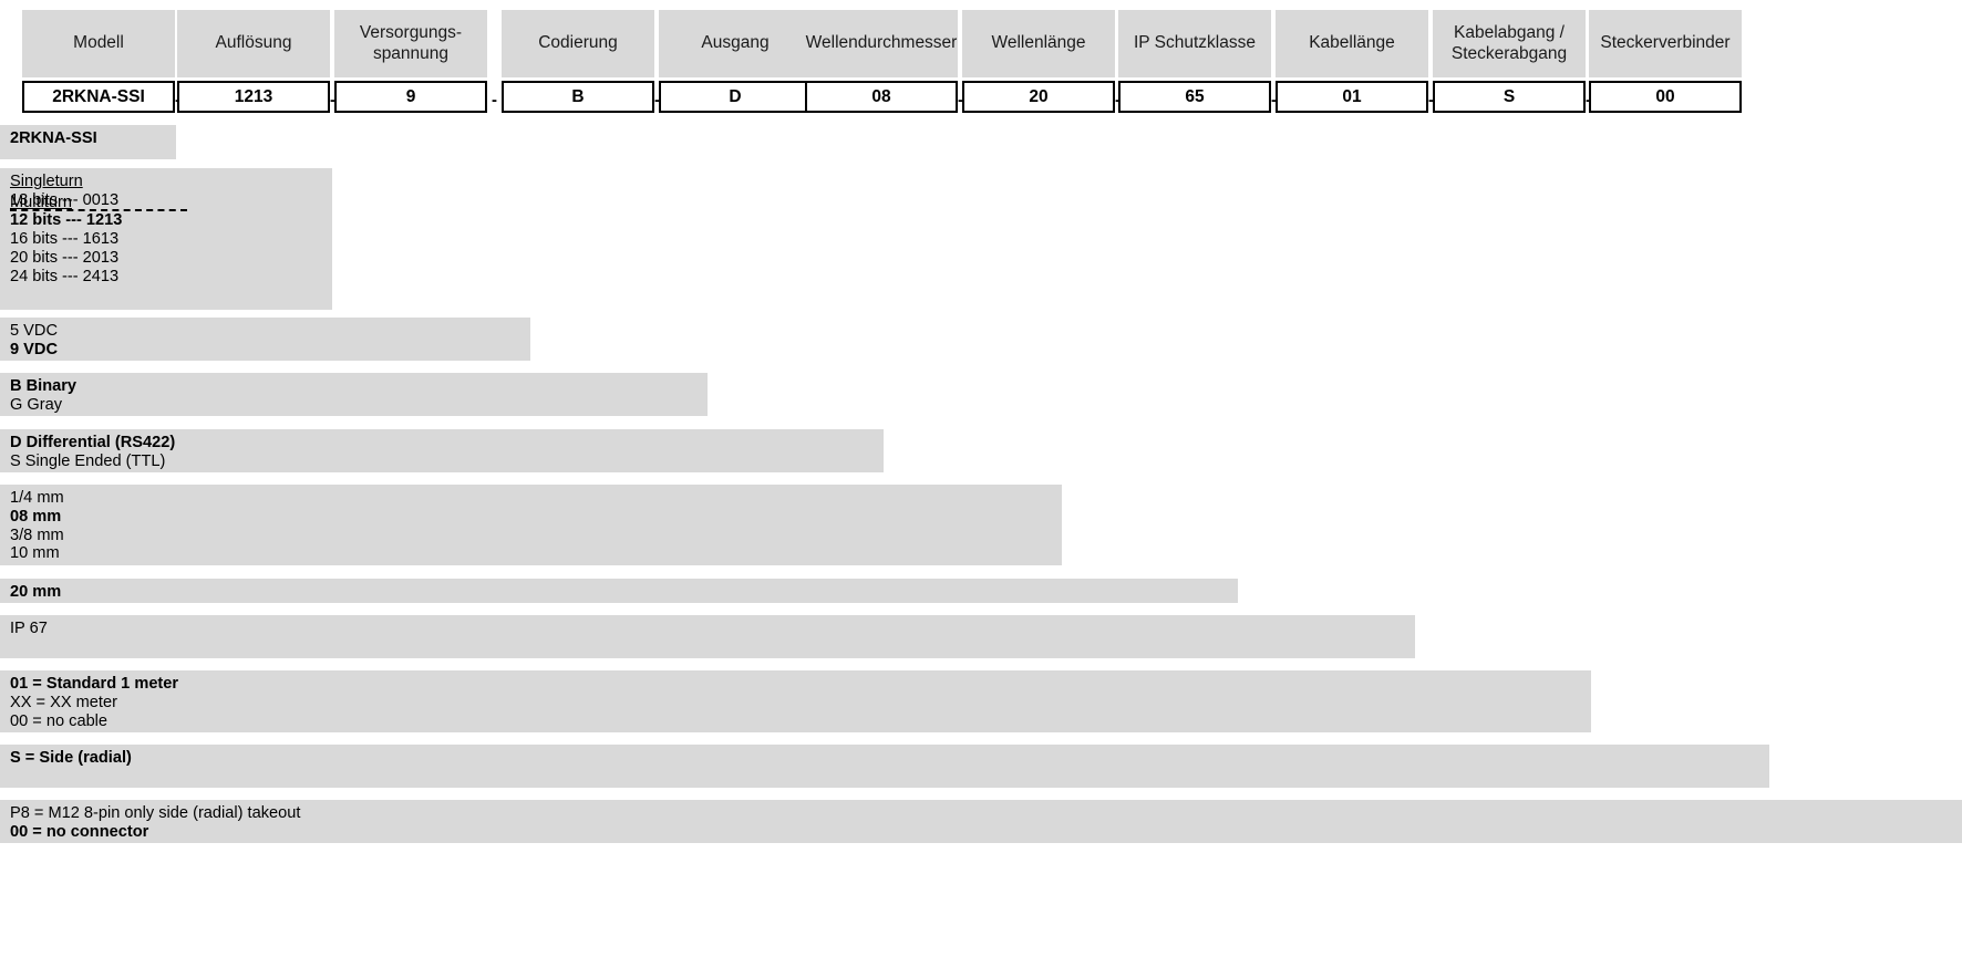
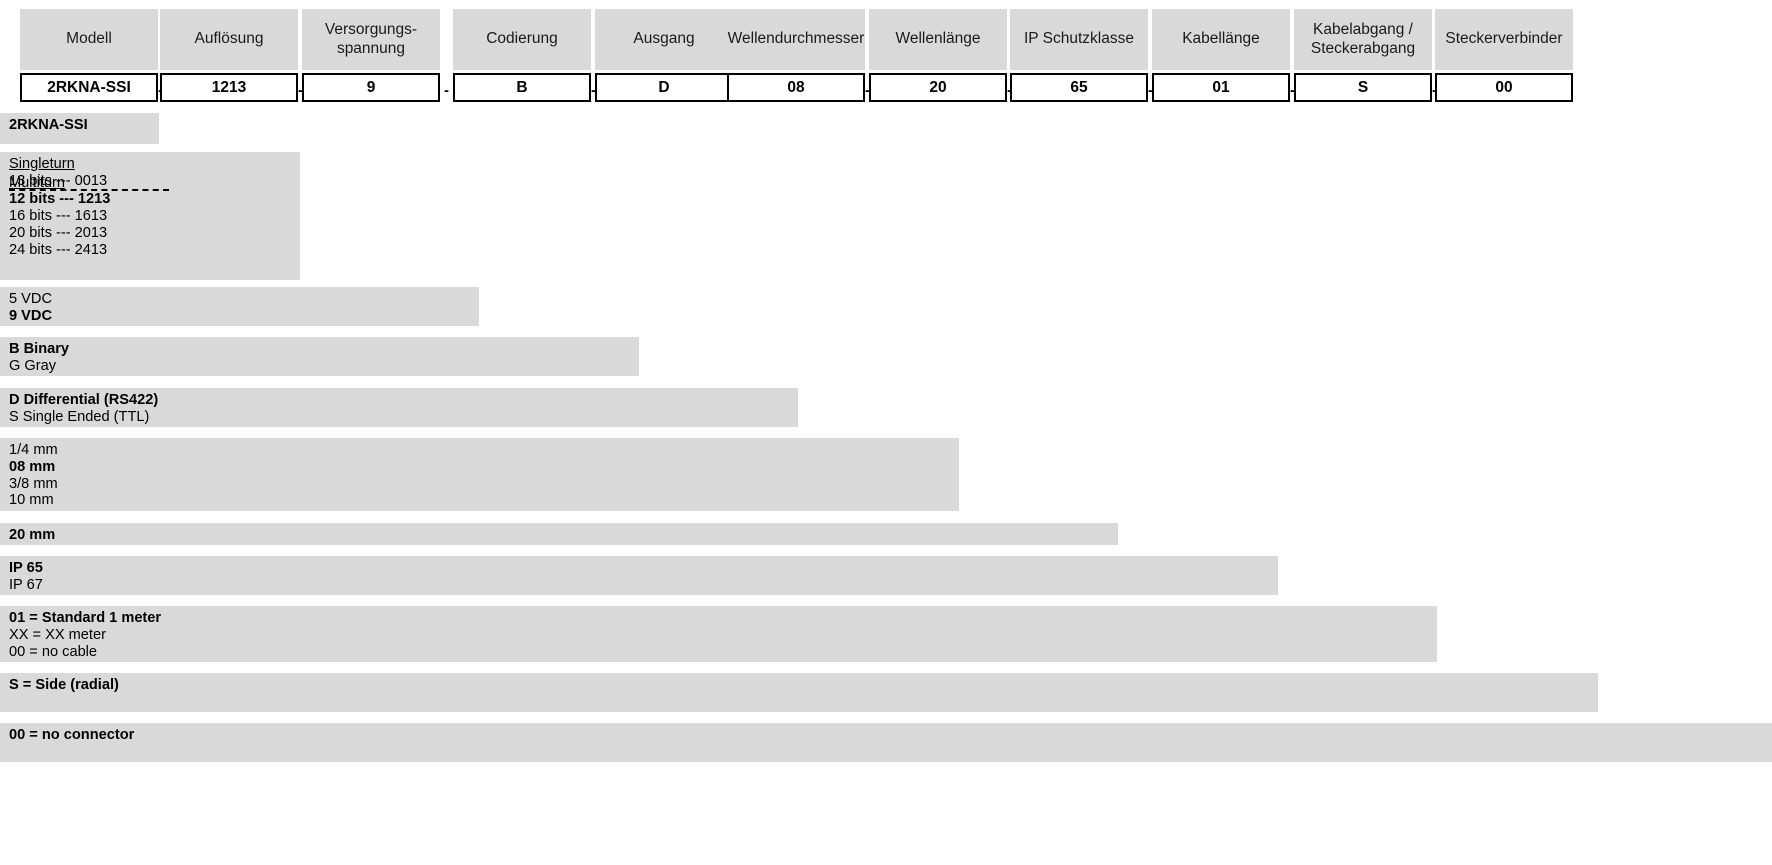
  Modell
  Auflösung
  Versorgungs-
  spannung
  Codierung
  Ausgang
  Wellendurchmesser
  Wellenlänge
  IP Schutzklasse
  Kabellänge
  Kabelabgang /
  Steckerabgang
  Steckerverbinder
  2RKNA-SSI
  1213
  -
  9
  -
  B
  -
  D
  08
  -
  20
  65
  -
  01
  -
  S
  00
  2RKNA-SSI
  Singleturn
  13 bits --- 0013
  Multiturn
  12 bits --- 1213
  16 bits --- 1613
  20 bits --- 2013
  24 bits --- 2413
  5 VDC
  9 VDC
  B Binary
  G Gray
  D Differential (RS422)
  S Single Ended (TTL)
  1/4 mm
  08 mm
  3/8 mm
  10 mm
  20 mm
+ IP 65
  IP 67
  01 = Standard 1 meter
  XX = XX meter
  00 = no cable
  S = Side (radial)
- P8 = M12 8-pin only side (radial) takeout
  00 = no connector
